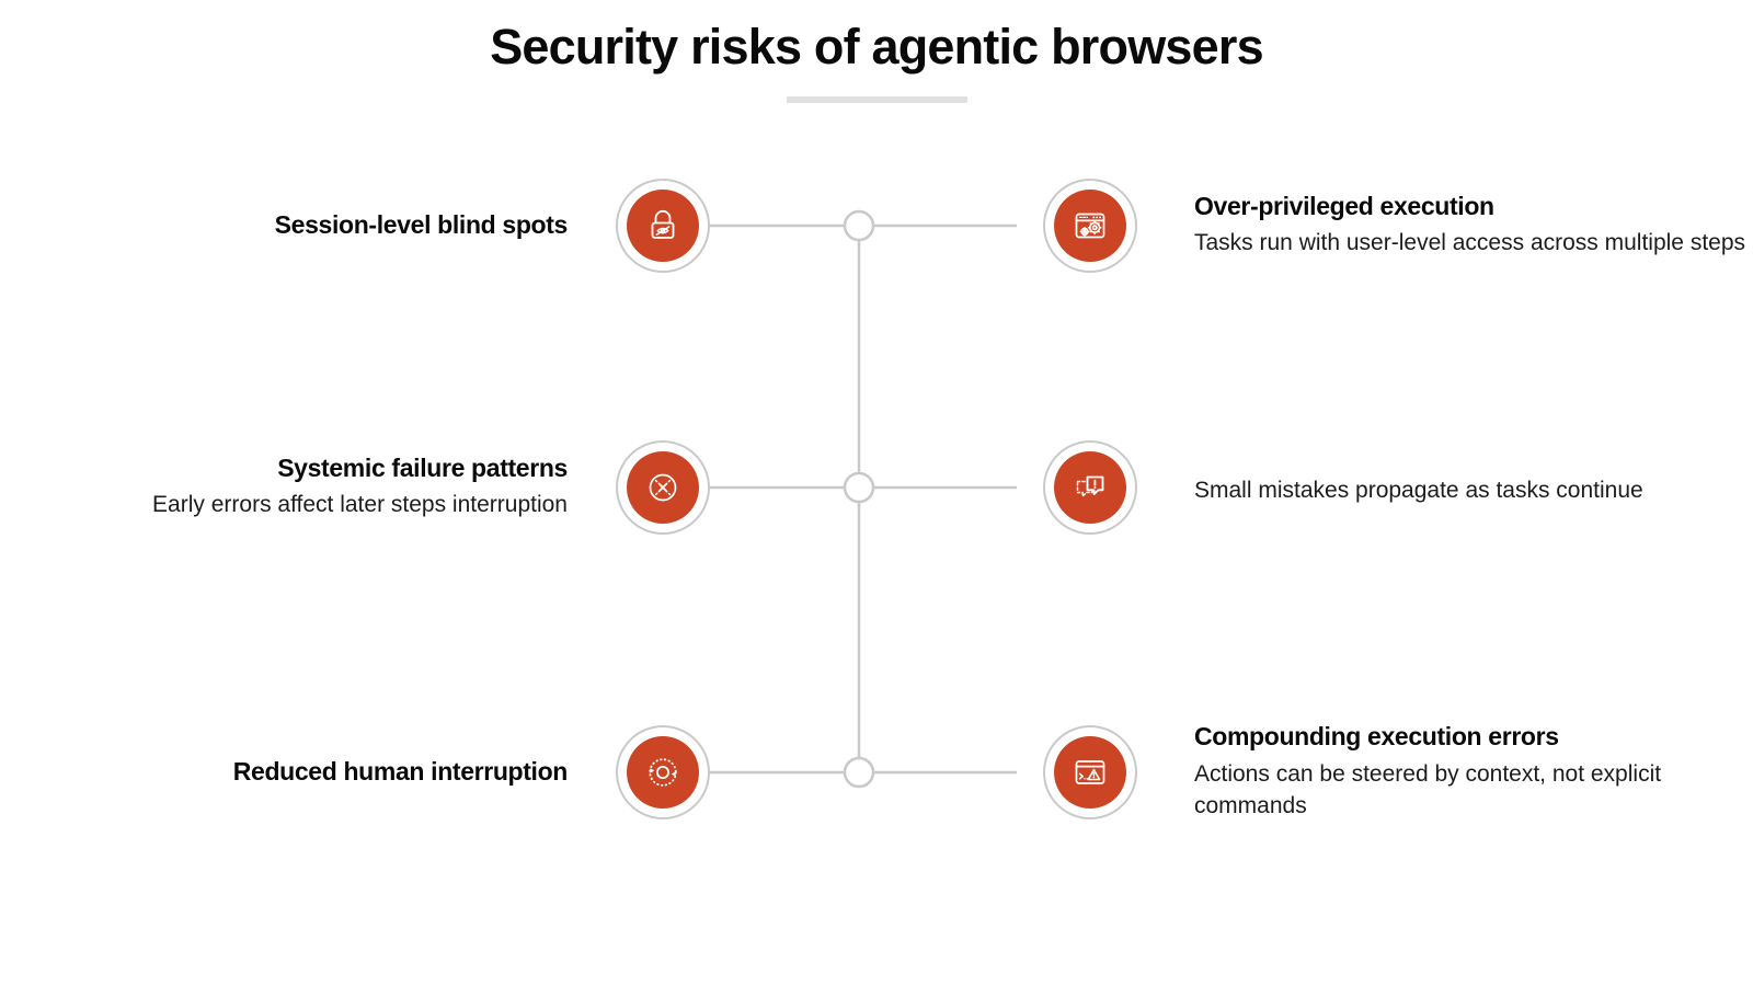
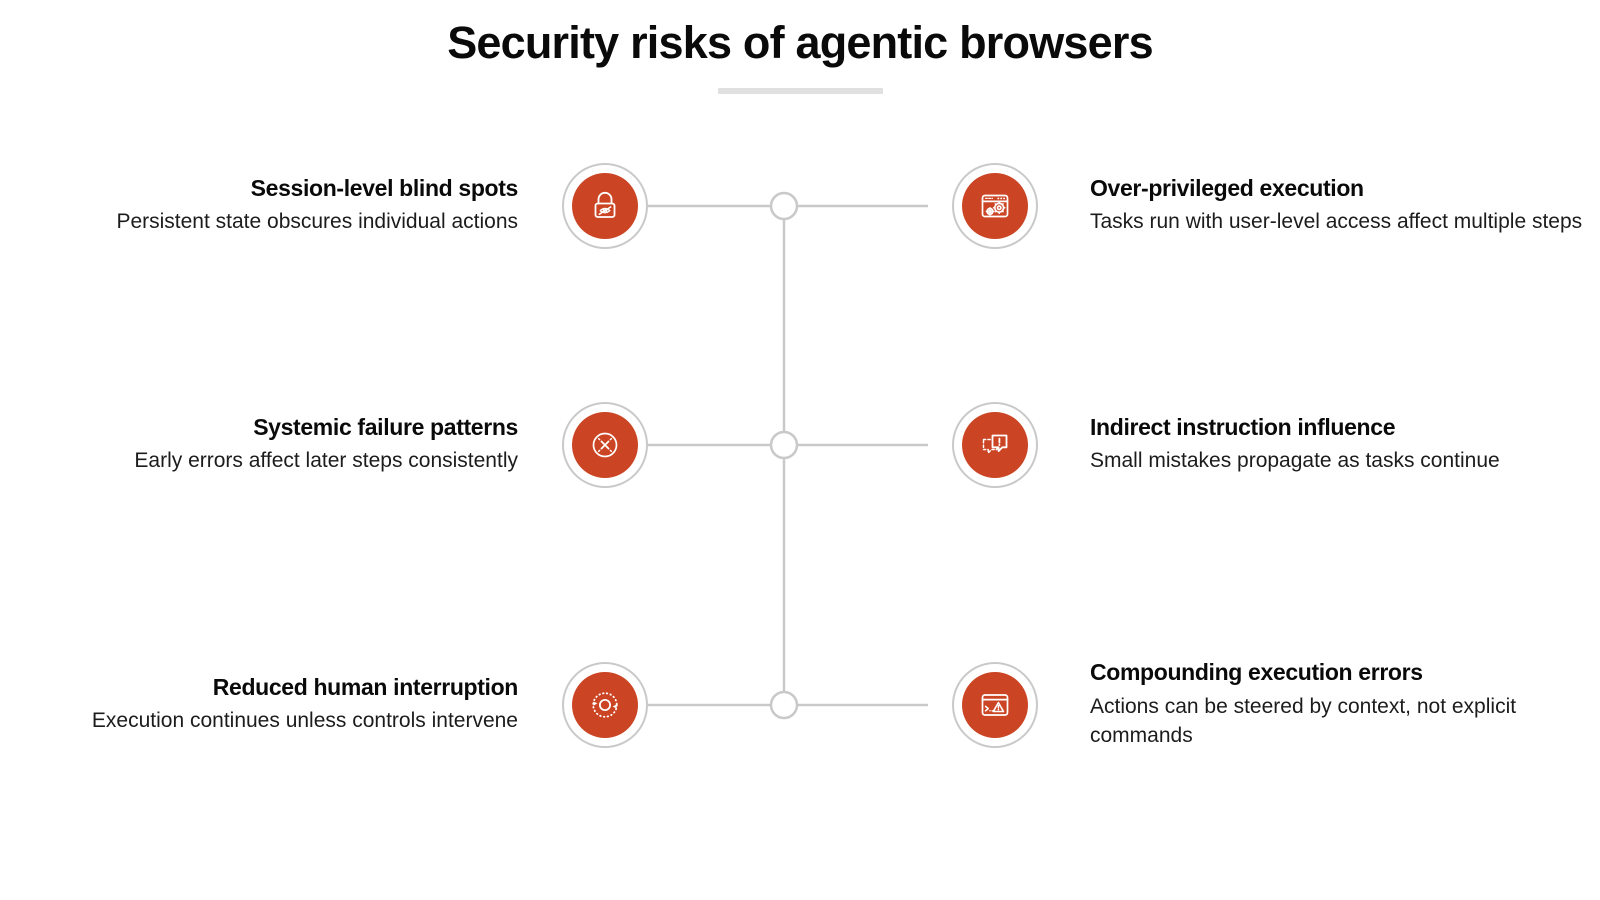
  Security risks of agentic browsers
  Session-level blind spots
+ Persistent state obscures individual actions
  Over-privileged execution
- Tasks run with user-level access across multiple steps
+ Tasks run with user-level access affect multiple steps
  Systemic failure patterns
- Early errors affect later steps interruption
+ Early errors affect later steps consistently
+ Indirect instruction influence
  Small mistakes propagate as tasks continue
  Reduced human interruption
+ Execution continues unless controls intervene
  Compounding execution errors
  Actions can be steered by context, not explicit commands
